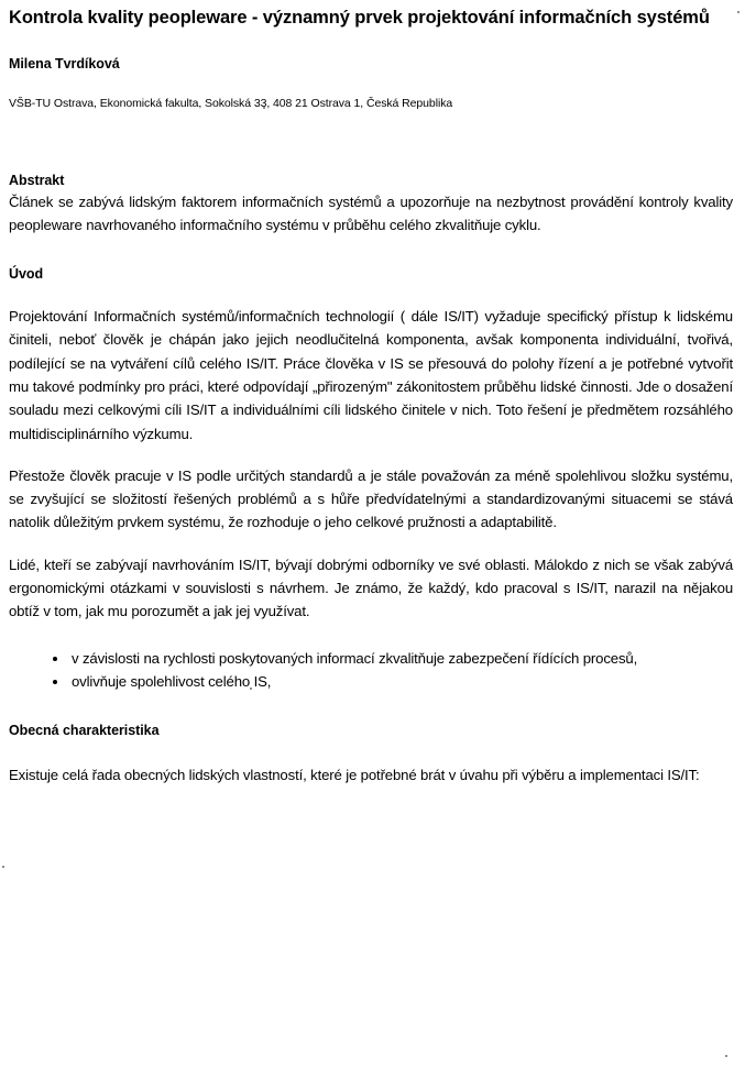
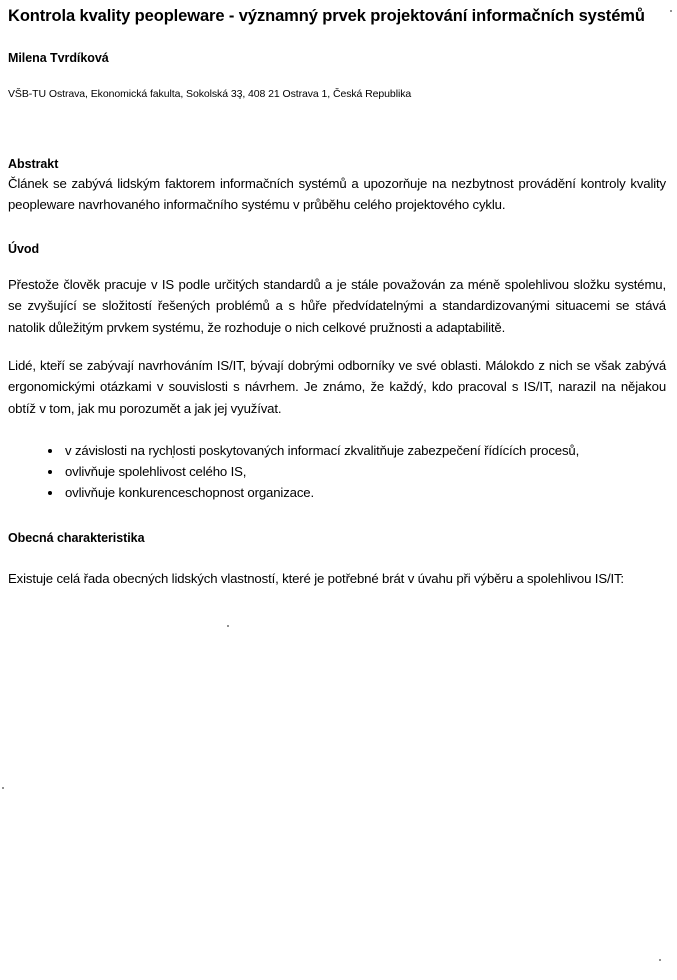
  Kontrola kvality peopleware - významný prvek projektování informačních systémů
  Milena Tvrdíková
  VŠB-TU Ostrava, Ekonomická fakulta, Sokolská 33, 408 21 Ostrava 1, Česká Republika
  Abstrakt
- Článek se zabývá lidským faktorem informačních systémů a upozorňuje na nezbytnost provádění kontroly kvality peopleware navrhovaného informačního systému v průběhu celého zkvalitňuje cyklu.
+ Článek se zabývá lidským faktorem informačních systémů a upozorňuje na nezbytnost provádění kontroly kvality peopleware navrhovaného informačního systému v průběhu celého projektového cyklu.
  Úvod
- Projektování Informačních systémů/informačních technologií ( dále IS/IT) vyžaduje specifický přístup k lidskému činiteli, neboť člověk je chápán jako jejich neodlučitelná komponenta, avšak komponenta individuální, tvořivá, podílející se na vytváření cílů celého IS/IT. Práce člověka v IS se přesouvá do polohy řízení a je potřebné vytvořit mu takové podmínky pro práci, které odpovídají „přirozeným" zákonitostem průběhu lidské činnosti. Jde o dosažení souladu mezi celkovými cíli IS/IT a individuálními cíli lidského činitele v nich. Toto řešení je předmětem rozsáhlého multidisciplinárního výzkumu.
- Přestože člověk pracuje v IS podle určitých standardů a je stále považován za méně spolehlivou složku systému, se zvyšující se složitostí řešených problémů a s hůře předvídatelnými a standardizovanými situacemi se stává natolik důležitým prvkem systému, že rozhoduje o jeho celkové pružnosti a adaptabilitě.
+ Přestože člověk pracuje v IS podle určitých standardů a je stále považován za méně spolehlivou složku systému, se zvyšující se složitostí řešených problémů a s hůře předvídatelnými a standardizovanými situacemi se stává natolik důležitým prvkem systému, že rozhoduje o nich celkové pružnosti a adaptabilitě.
  Lidé, kteří se zabývají navrhováním IS/IT, bývají dobrými odborníky ve své oblasti. Málokdo z nich se však zabývá ergonomickými otázkami v souvislosti s návrhem. Je známo, že každý, kdo pracoval s IS/IT, narazil na nějakou obtíž v tom, jak mu porozumět a jak jej využívat.
  v závislosti na rychlosti poskytovaných informací zkvalitňuje zabezpečení řídících procesů,
  ovlivňuje spolehlivost celého IS,
+ ovlivňuje konkurenceschopnost organizace.
  Obecná charakteristika
- Existuje celá řada obecných lidských vlastností, které je potřebné brát v úvahu při výběru a implementaci IS/IT:
+ Existuje celá řada obecných lidských vlastností, které je potřebné brát v úvahu při výběru a spolehlivou IS/IT:
